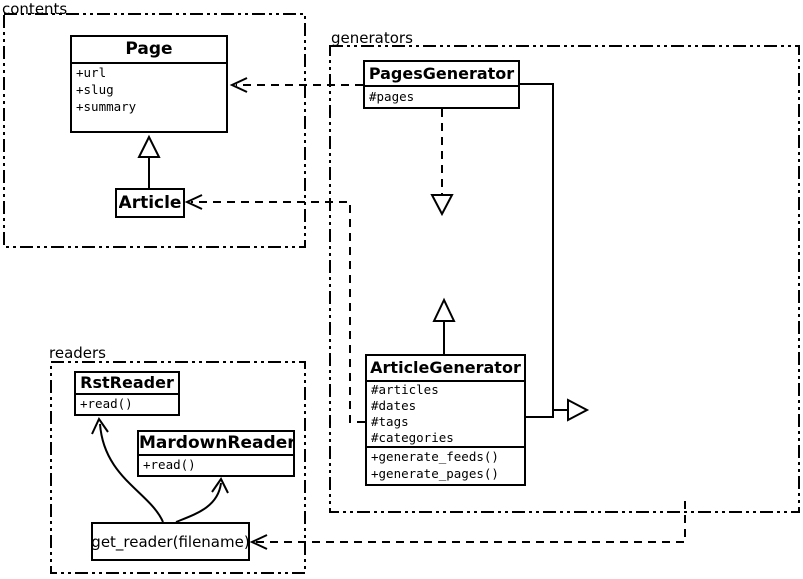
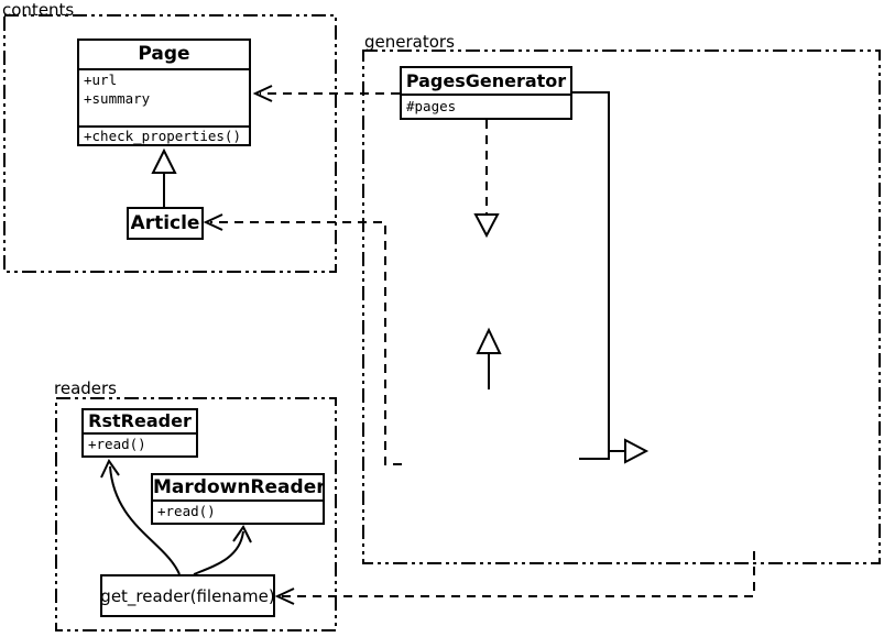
  contents
  generators
  readers
  Page
  +url
- +slug
  +summary
+ +check_properties()
  Article
  PagesGenerator
  #pages
- ArticleGenerator
- #articles
- #dates
- #tags
- #categories
- +generate_feeds()
- +generate_pages()
  RstReader
  +read()
  MardownReader
  +read()
  get_reader(filename)
